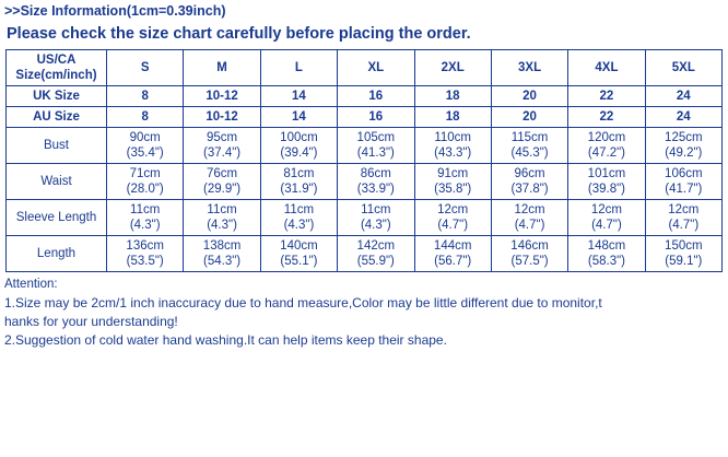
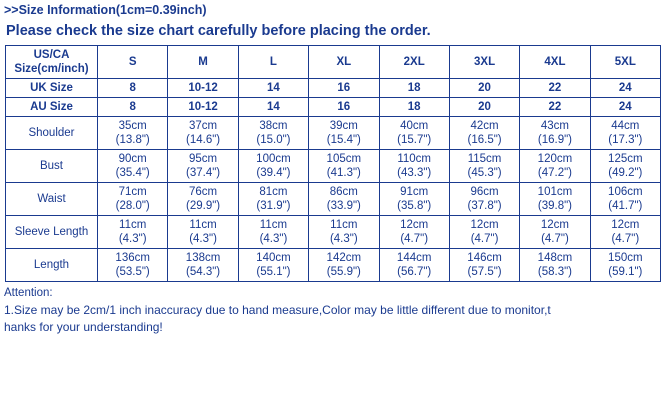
  >>Size Information(1cm=0.39inch)
  Please check the size chart carefully before placing the order.
  US/CA Size(cm/inch)	S	M	L	XL	2XL	3XL	4XL	5XL
  UK Size	8	10-12	14	16	18	20	22	24
  AU Size	8	10-12	14	16	18	20	22	24
+ Shoulder	35cm(13.8")	37cm(14.6")	38cm(15.0")	39cm(15.4")	40cm(15.7")	42cm(16.5")	43cm(16.9")	44cm(17.3")
  Bust	90cm(35.4")	95cm(37.4")	100cm(39.4")	105cm(41.3")	110cm(43.3")	115cm(45.3")	120cm(47.2")	125cm(49.2")
  Waist	71cm(28.0")	76cm(29.9")	81cm(31.9")	86cm(33.9")	91cm(35.8")	96cm(37.8")	101cm(39.8")	106cm(41.7")
  Sleeve Length	11cm(4.3")	11cm(4.3")	11cm(4.3")	11cm(4.3")	12cm(4.7")	12cm(4.7")	12cm(4.7")	12cm(4.7")
  Length	136cm(53.5")	138cm(54.3")	140cm(55.1")	142cm(55.9")	144cm(56.7")	146cm(57.5")	148cm(58.3")	150cm(59.1")
  Attention:
  1.Size may be 2cm/1 inch inaccuracy due to hand measure,Color may be little different due to monitor,t
  hanks for your understanding!
- 2.Suggestion of cold water hand washing.It can help items keep their shape.
